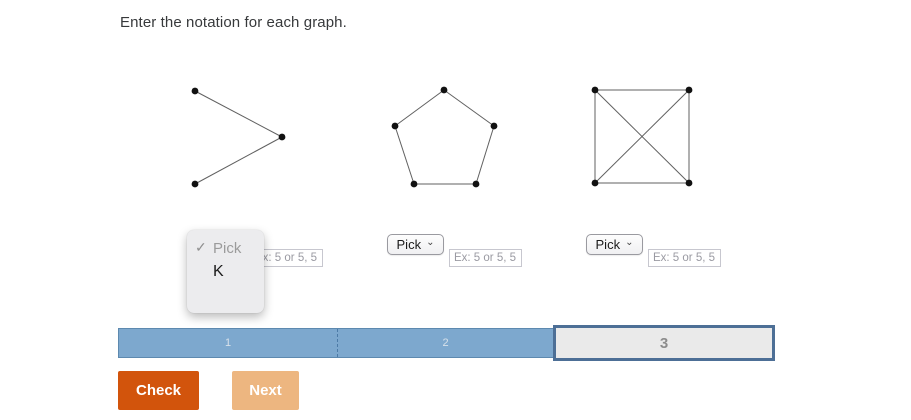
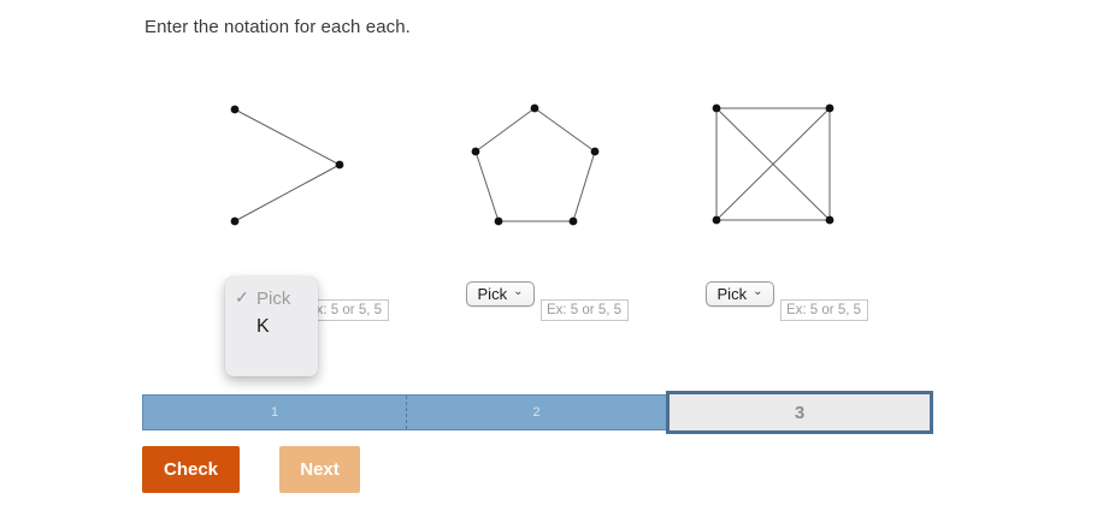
- Enter the notation for each graph.
+ Enter the notation for each each.
  x: 5 or 5, 5
  Pick
  ⌄
  Ex: 5 or 5, 5
  Pick
  ⌄
  Ex: 5 or 5, 5
  ✓
  Pick
  K
  1
  2
  3
  Check
  Next
